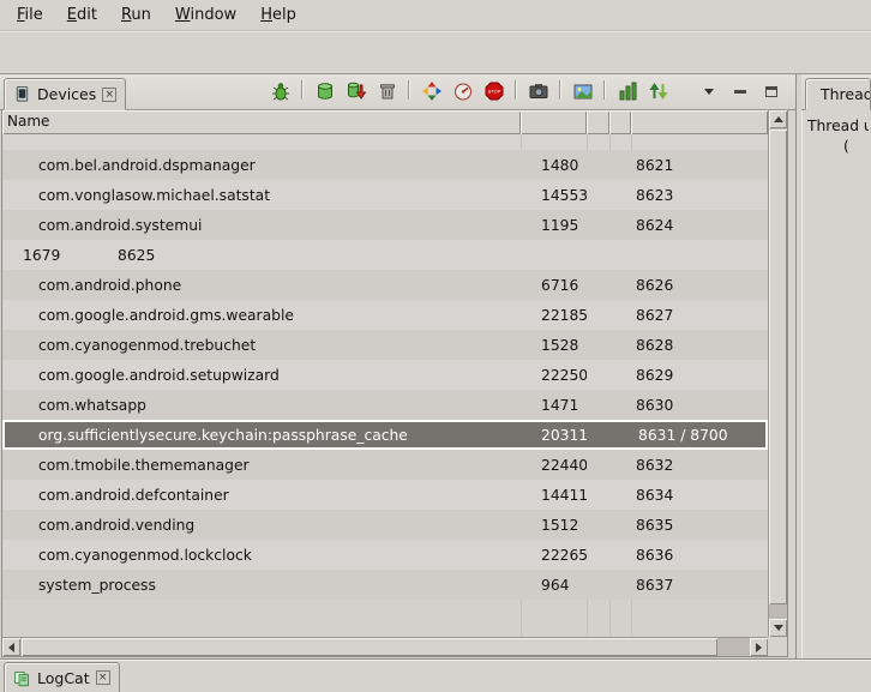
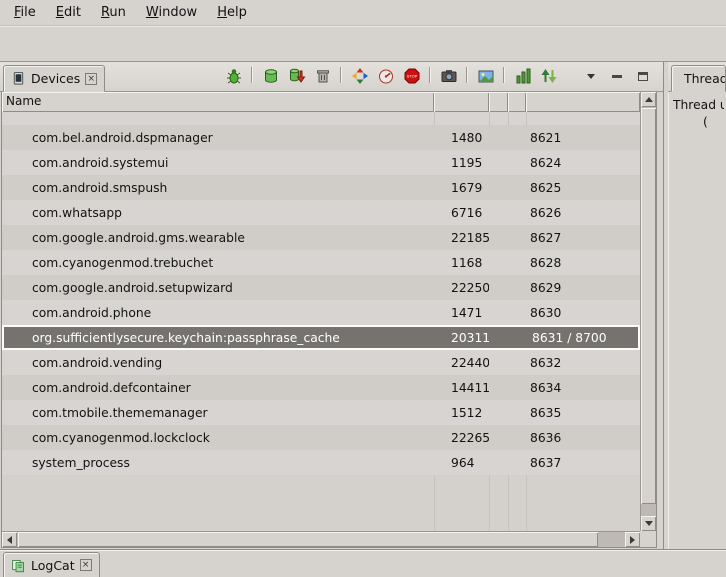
  File
  Edit
  Run
  Window
  Help
  Devices
  ×
  Name
  com.bel.android.dspmanager
  1480
  8621
- com.vonglasow.michael.satstat
- 14553
- 8623
  com.android.systemui
  1195
  8624
+ com.android.smspush
  1679
  8625
- com.android.phone
+ com.whatsapp
  6716
  8626
  com.google.android.gms.wearable
  22185
  8627
  com.cyanogenmod.trebuchet
- 1528
+ 1168
  8628
  com.google.android.setupwizard
  22250
  8629
- com.whatsapp
+ com.android.phone
  1471
  8630
  org.sufficientlysecure.keychain:passphrase_cache
  20311
  8631 / 8700
- com.tmobile.thememanager
+ com.android.vending
  22440
  8632
  com.android.defcontainer
  14411
  8634
- com.android.vending
+ com.tmobile.thememanager
  1512
  8635
  com.cyanogenmod.lockclock
  22265
  8636
  system_process
  964
  8637
  Thread
  Thread u
  (
  LogCat
  ×
